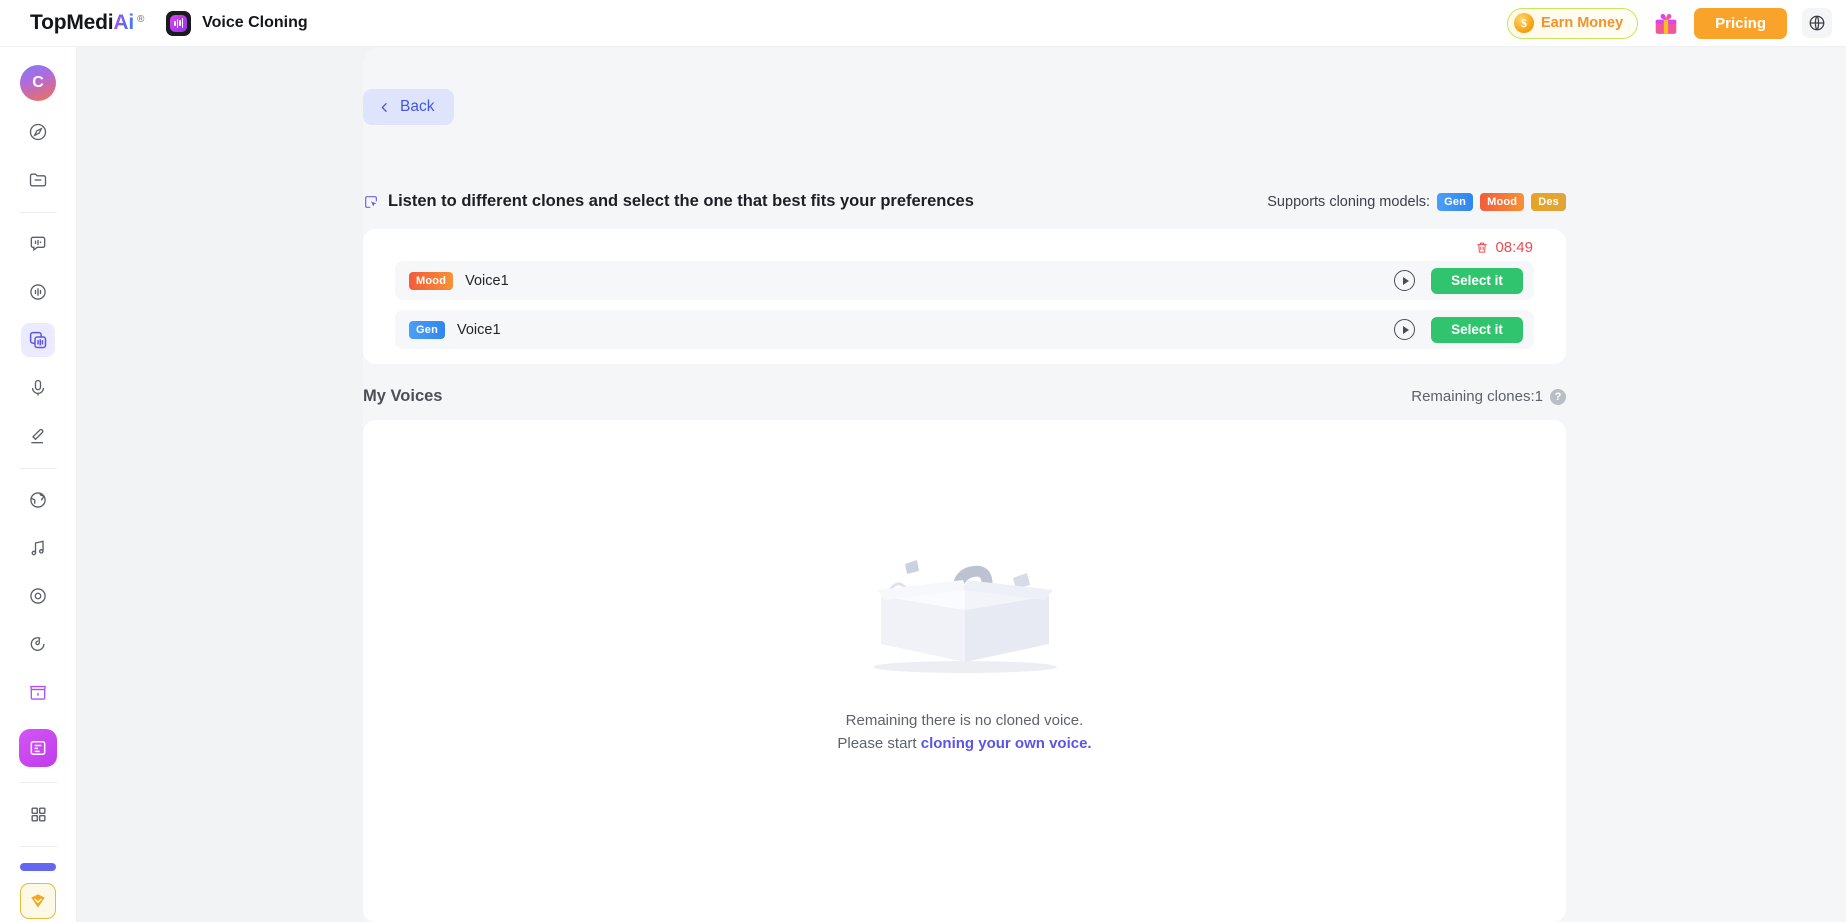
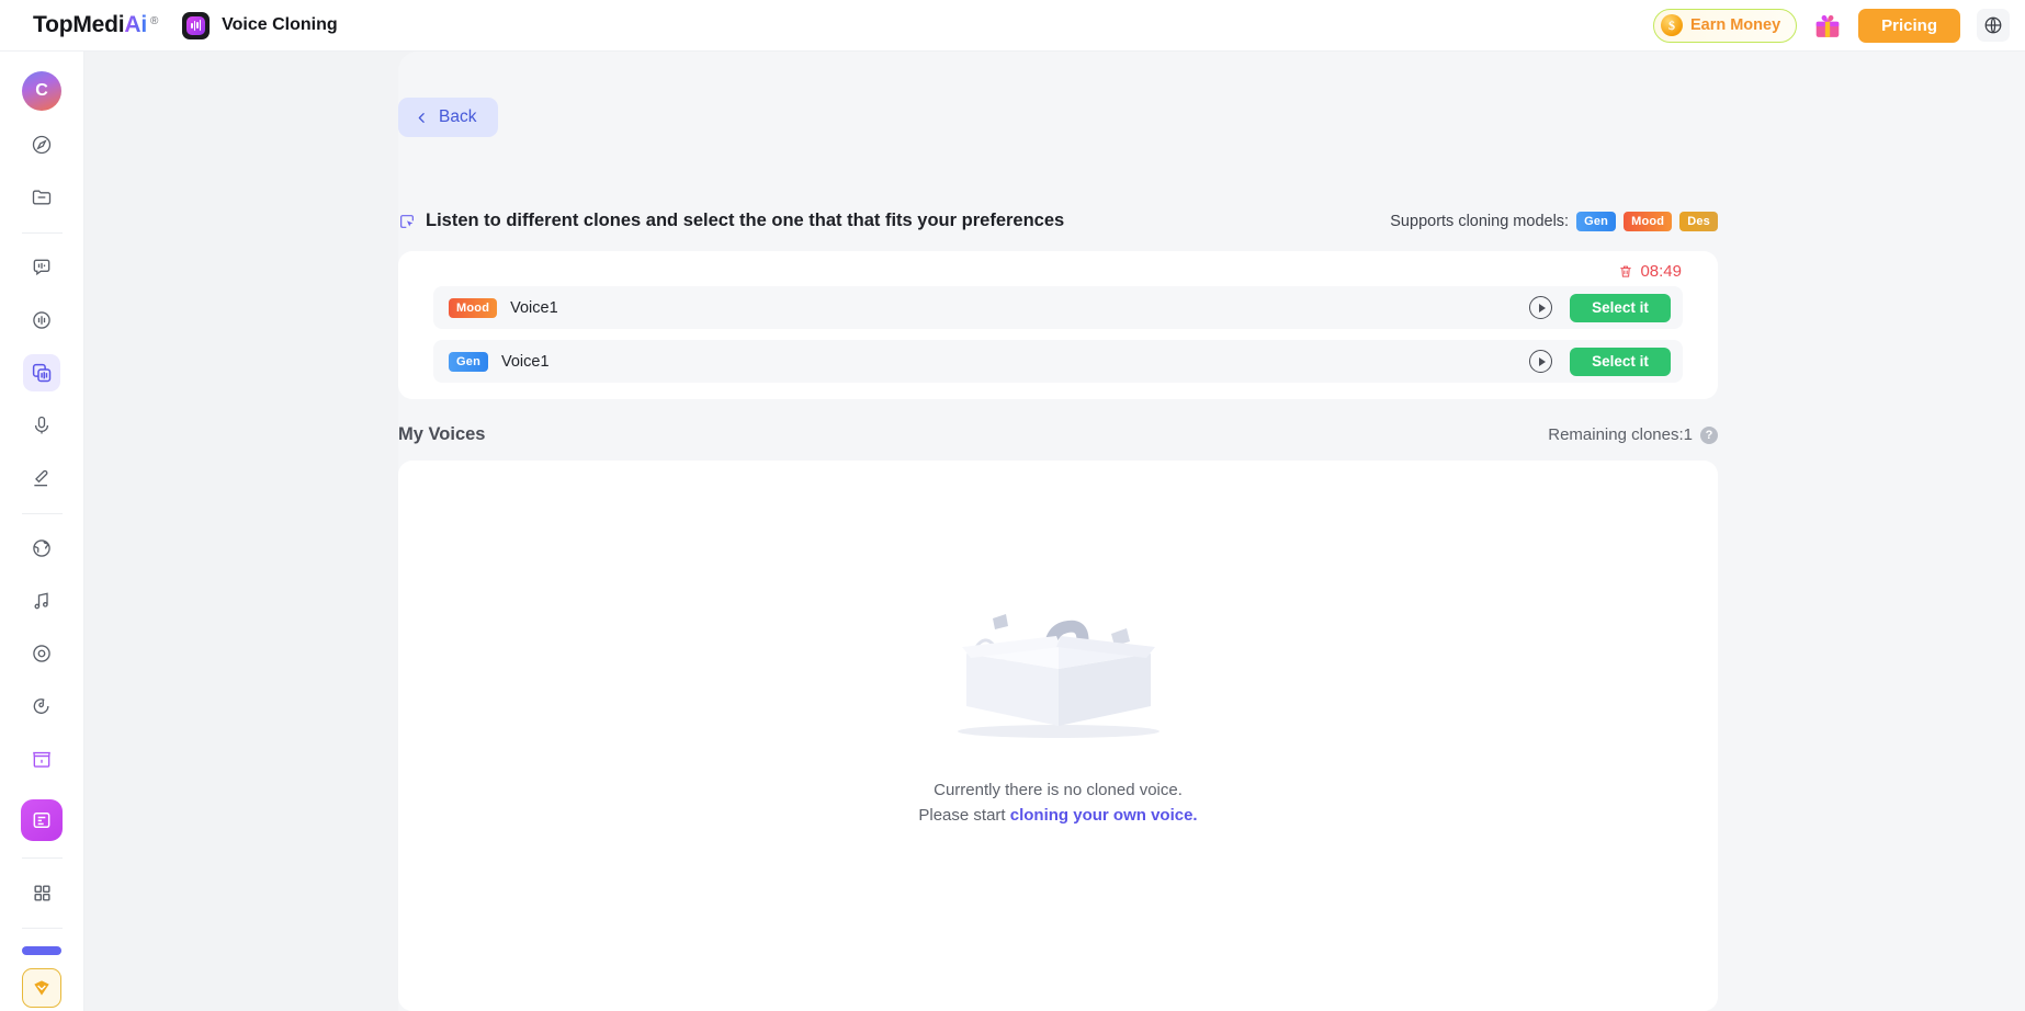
  TopMedi
  Ai
  ®
  Voice Cloning
  $
  Earn Money
  Pricing
  C
  Back
- Listen to different clones and select the one that best fits your preferences
+ Listen to different clones and select the one that that fits your preferences
  Supports cloning models:
  Gen
  Mood
  Des
  08:49
  Mood
  Voice1
  Select it
  Gen
  Voice1
  Select it
  My Voices
  Remaining clones:1
  ?
- Remaining there is no cloned voice.
+ Currently there is no cloned voice.
  Please start cloning your own voice.
